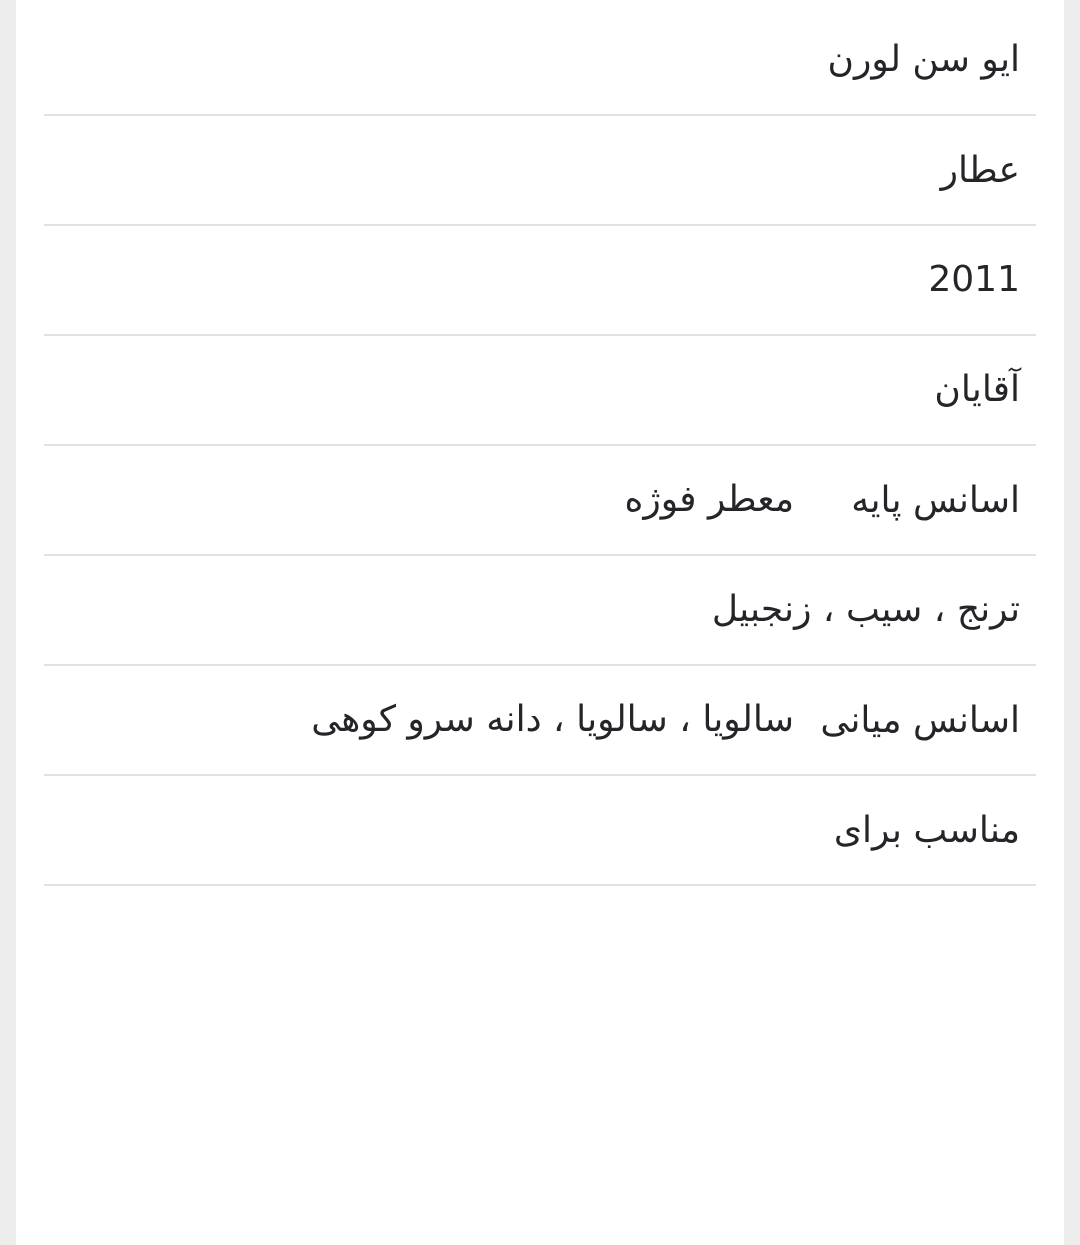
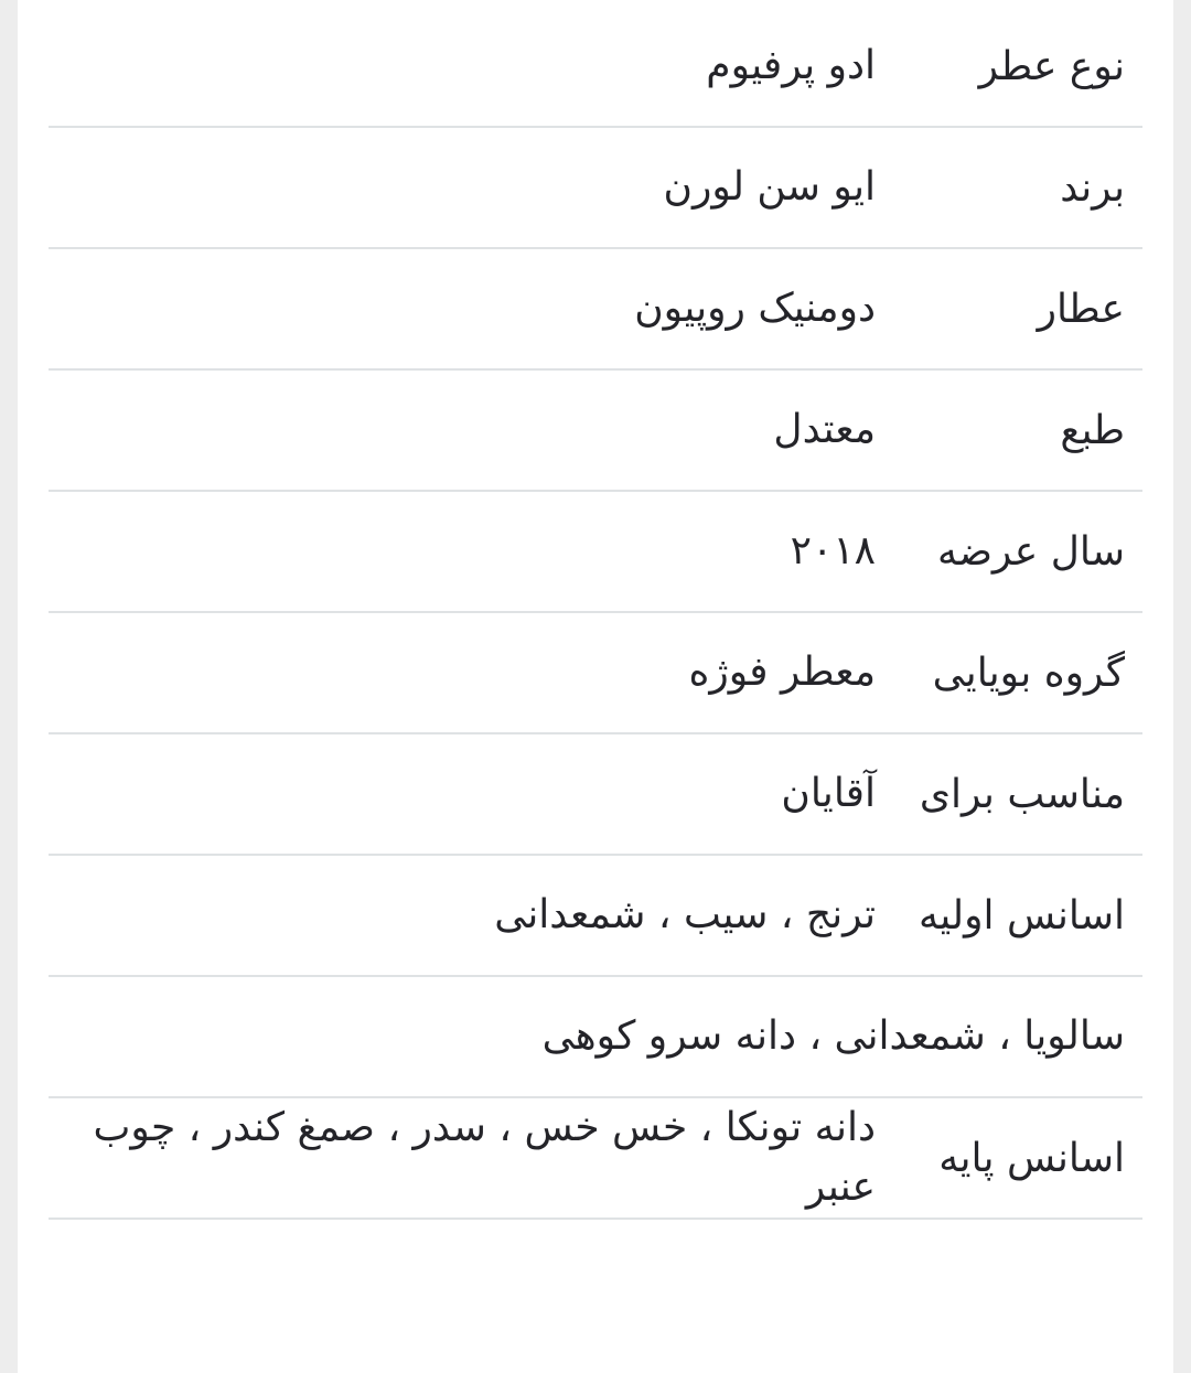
+ نوع عطر
+ ادو پرفیوم
+ برند
  ایو سن لورن
  عطار
+ دومنیک روپیون
+ طبع
+ معتدل
+ سال عرضه
- 2011
+ ۲۰۱۸
+ گروه بویایی
- آقایان
+ معطر فوژه
- اسانس پایه
+ مناسب برای
- معطر فوژه
+ آقایان
+ اسانس اولیه
- ترنج ، سیب ، زنجبیل
+ ترنج ، سیب ، شمعدانی
- اسانس میانی
- سالویا ، سالویا ، دانه سرو کوهی
+ سالویا ، شمعدانی ، دانه سرو کوهی
- مناسب برای
+ اسانس پایه
+ دانه تونکا ، خس خس ، سدر ، صمغ کندر ، چوب عنبر
